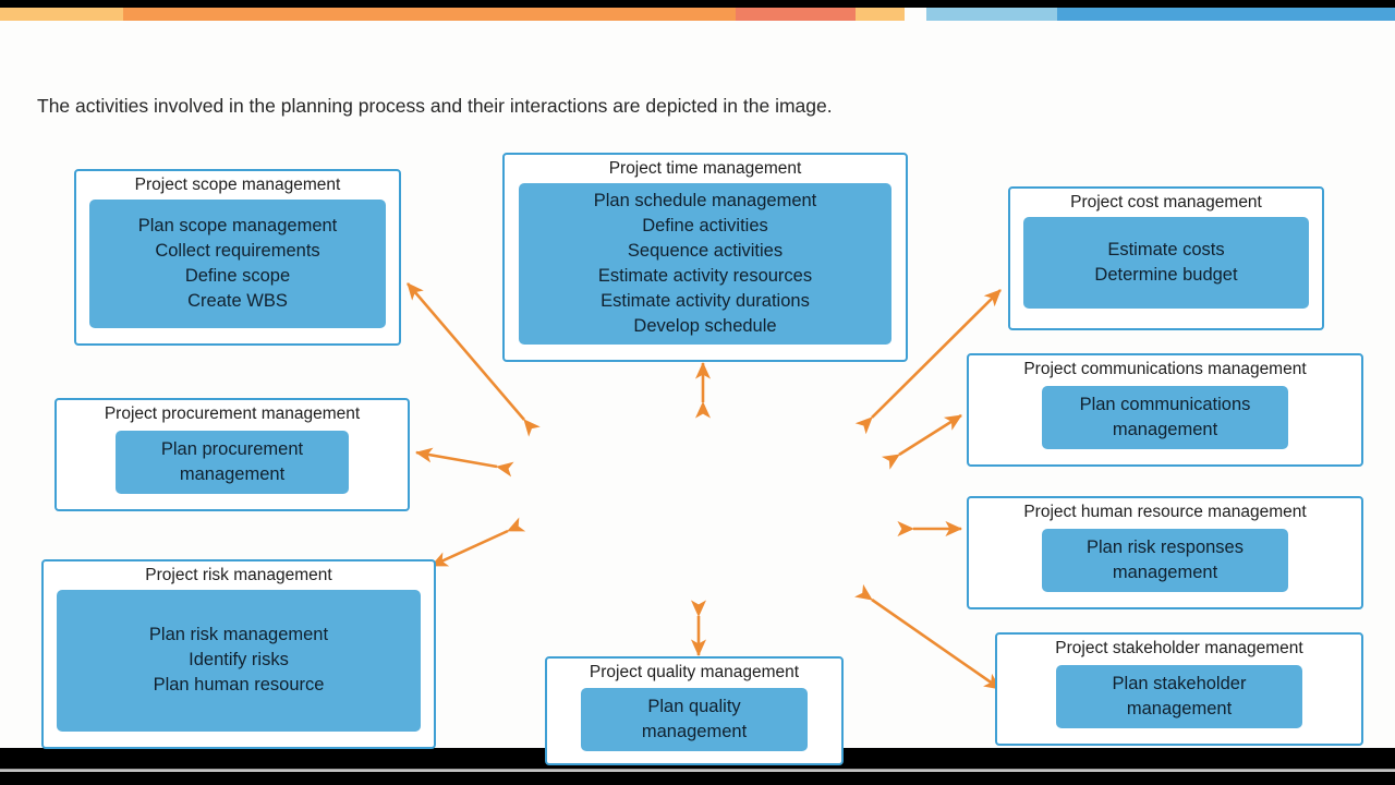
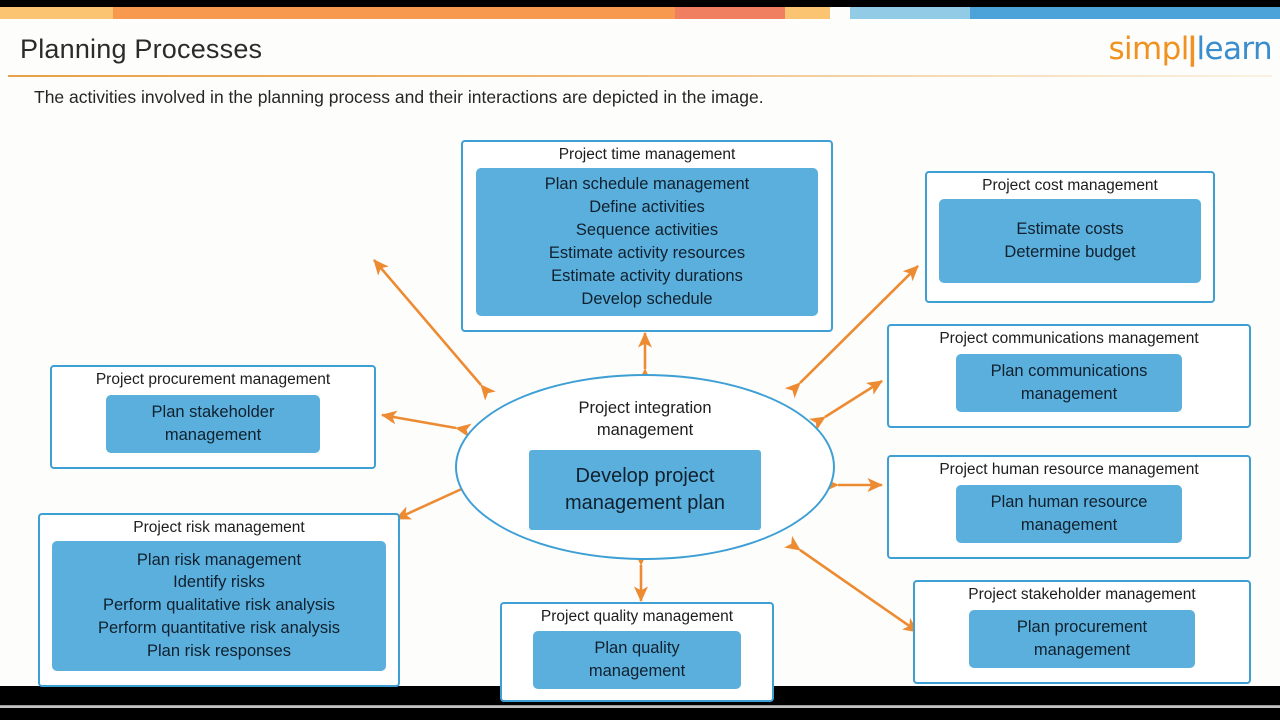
+ Planning Processes
+ simpl|learn
  The activities involved in the planning process and their interactions are depicted in the image.
- Project scope management
- Plan scope management
- Collect requirements
- Define scope
- Create WBS
  Project time management
  Plan schedule management
  Define activities
  Sequence activities
  Estimate activity resources
  Estimate activity durations
  Develop schedule
  Project cost management
  Estimate costs
  Determine budget
  Project communications management
  Plan communications
  management
  Project human resource management
- Plan risk responses
+ Plan human resource
  management
  Project stakeholder management
- Plan stakeholder
+ Plan procurement
  management
  Project procurement management
- Plan procurement
+ Plan stakeholder
  management
  Project risk management
  Plan risk management
  Identify risks
+ Perform qualitative risk analysis
+ Perform quantitative risk analysis
- Plan human resource
+ Plan risk responses
  Project quality management
  Plan quality
  management
+ Project integration management
+ Develop project
+ management plan
